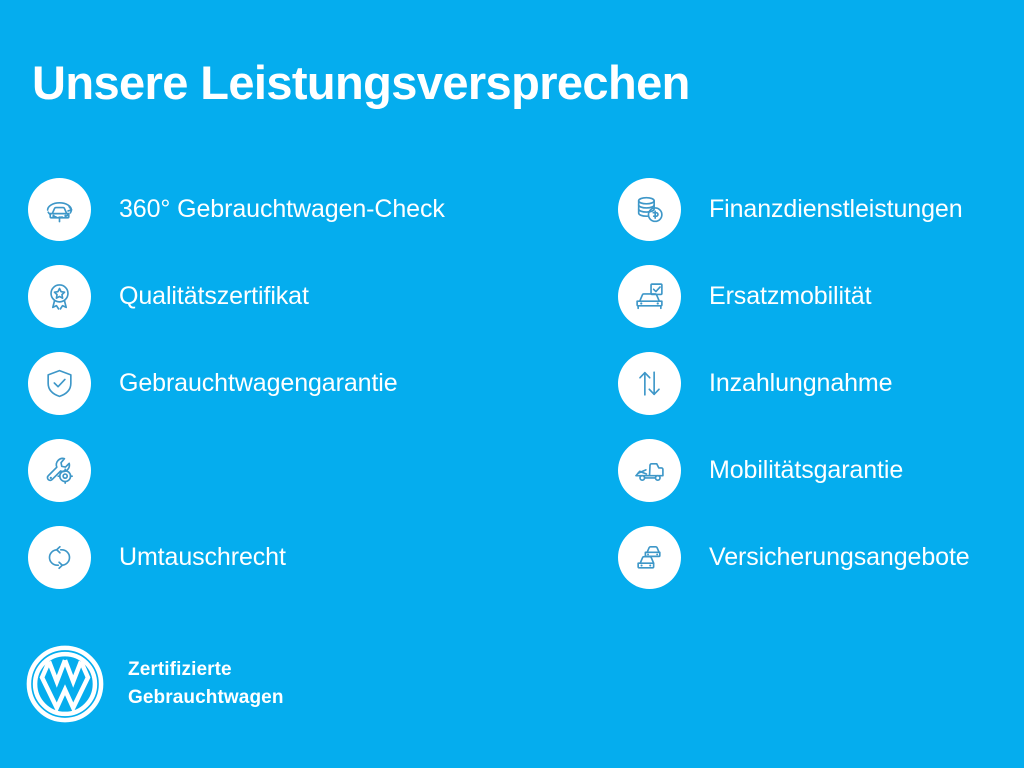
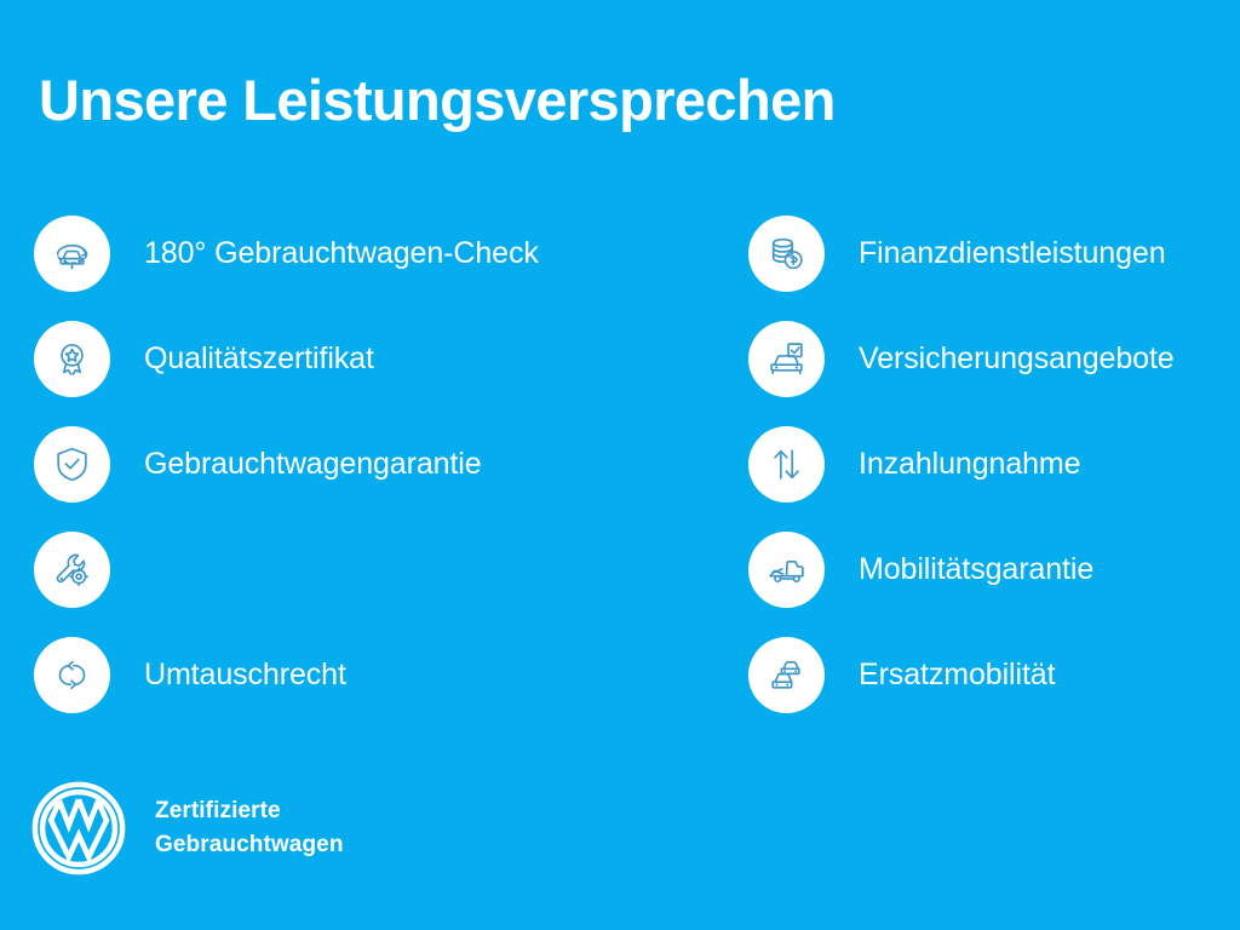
  Unsere Leistungsversprechen
- 360° Gebrauchtwagen-Check
+ 180° Gebrauchtwagen-Check
  Qualitätszertifikat
  Gebrauchtwagengarantie
  Umtauschrecht
  Finanzdienstleistungen
- Ersatzmobilität
+ Versicherungsangebote
  Inzahlungnahme
  Mobilitätsgarantie
- Versicherungsangebote
+ Ersatzmobilität
  Zertifizierte
  Gebrauchtwagen
